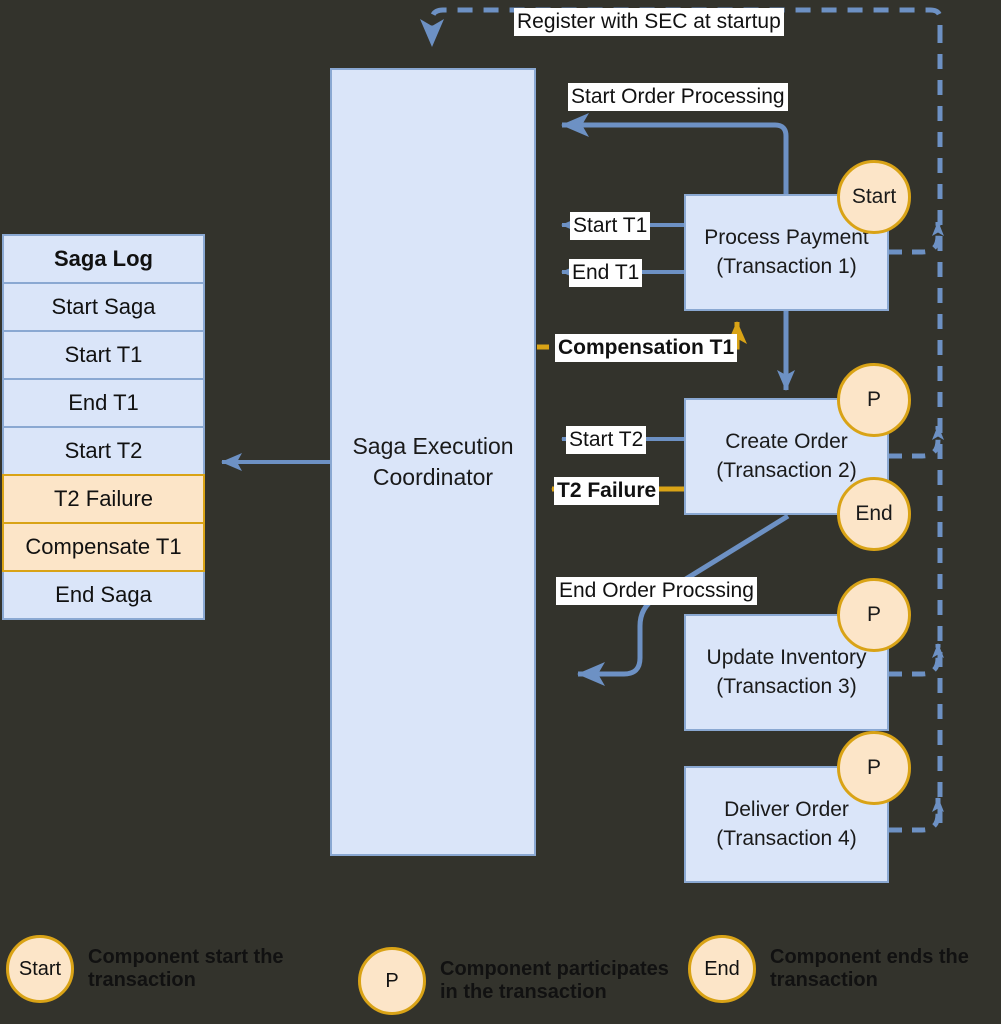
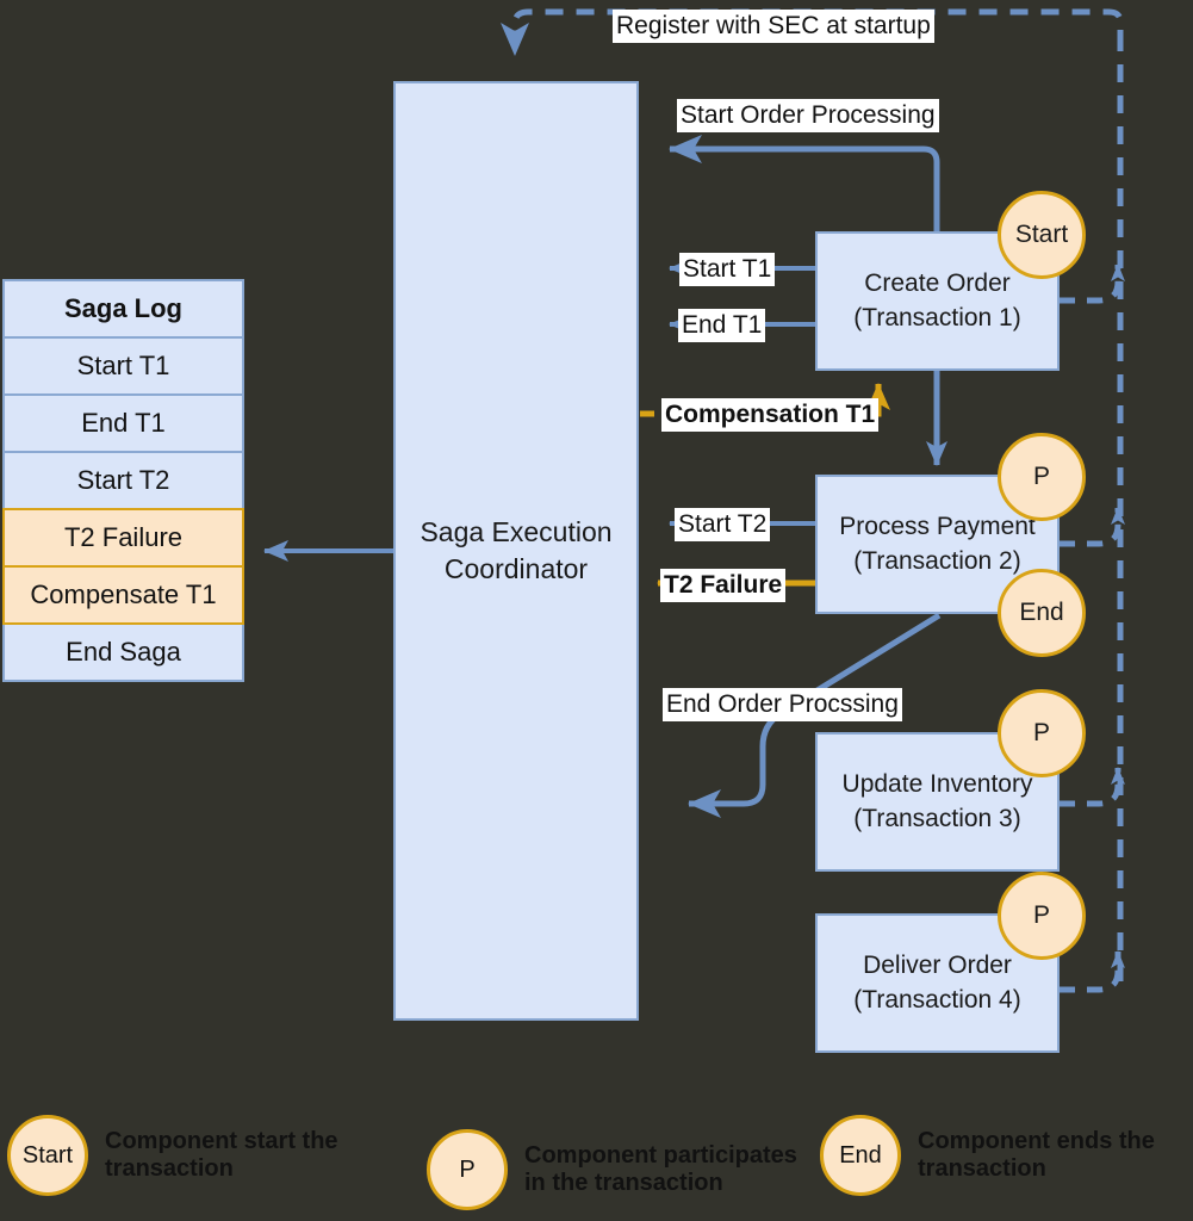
  Saga Execution
  Coordinator
- Process Payment
+ Create Order
  (Transaction 1)
- Create Order
+ Process Payment
  (Transaction 2)
  Update Inventory
  (Transaction 3)
  Deliver Order
  (Transaction 4)
  Start
  P
  End
  P
  P
  Saga Log
- Start Saga
  Start T1
  End T1
  Start T2
  T2 Failure
  Compensate T1
  End Saga
  Register with SEC at startup
  Start Order Processing
  Start T1
  End T1
  Compensation T1
  Start T2
  T2 Failure
  End Order Procssing
  Start
  Component start the transaction
  P
  Component participates in the transaction
  End
  Component ends the transaction
